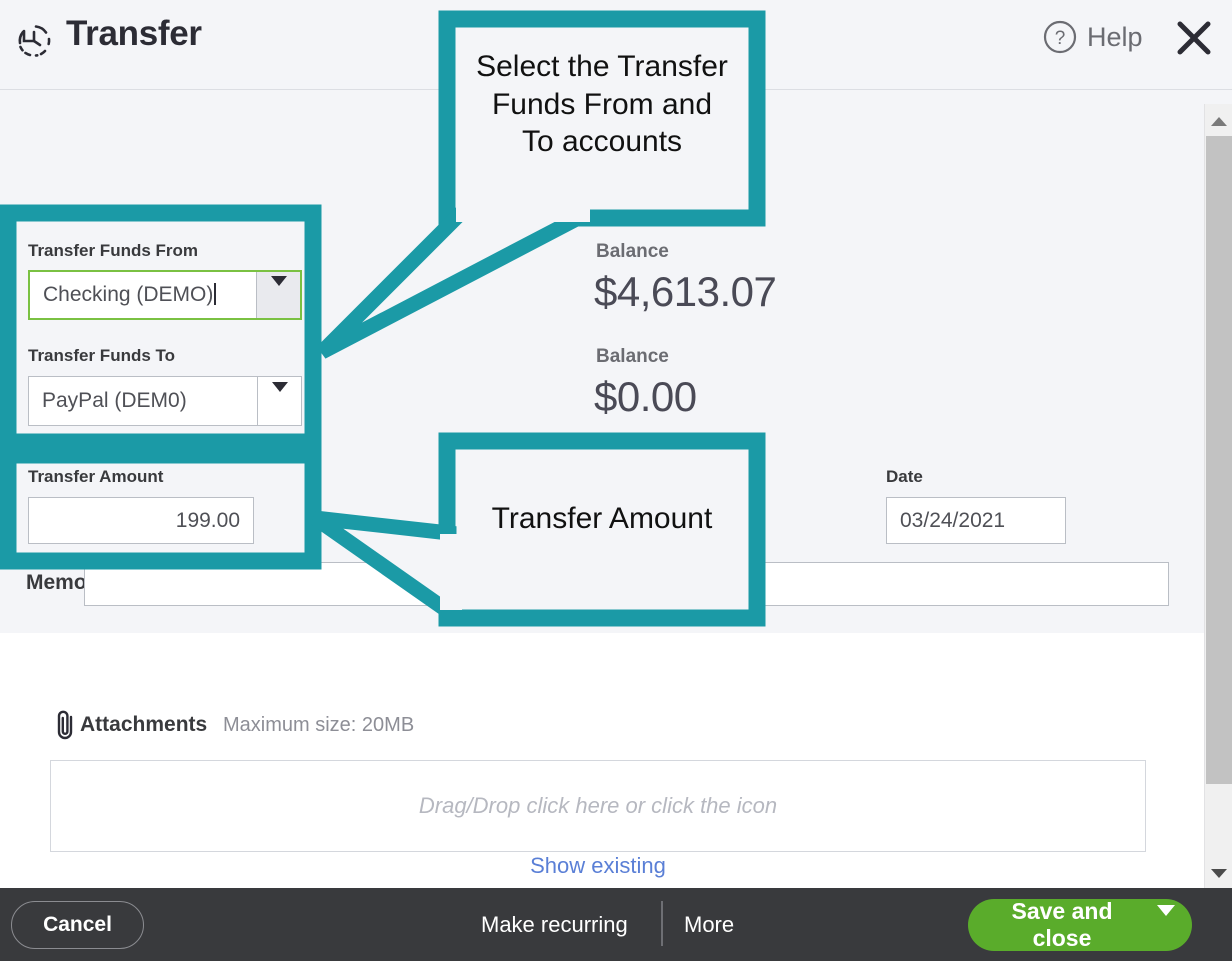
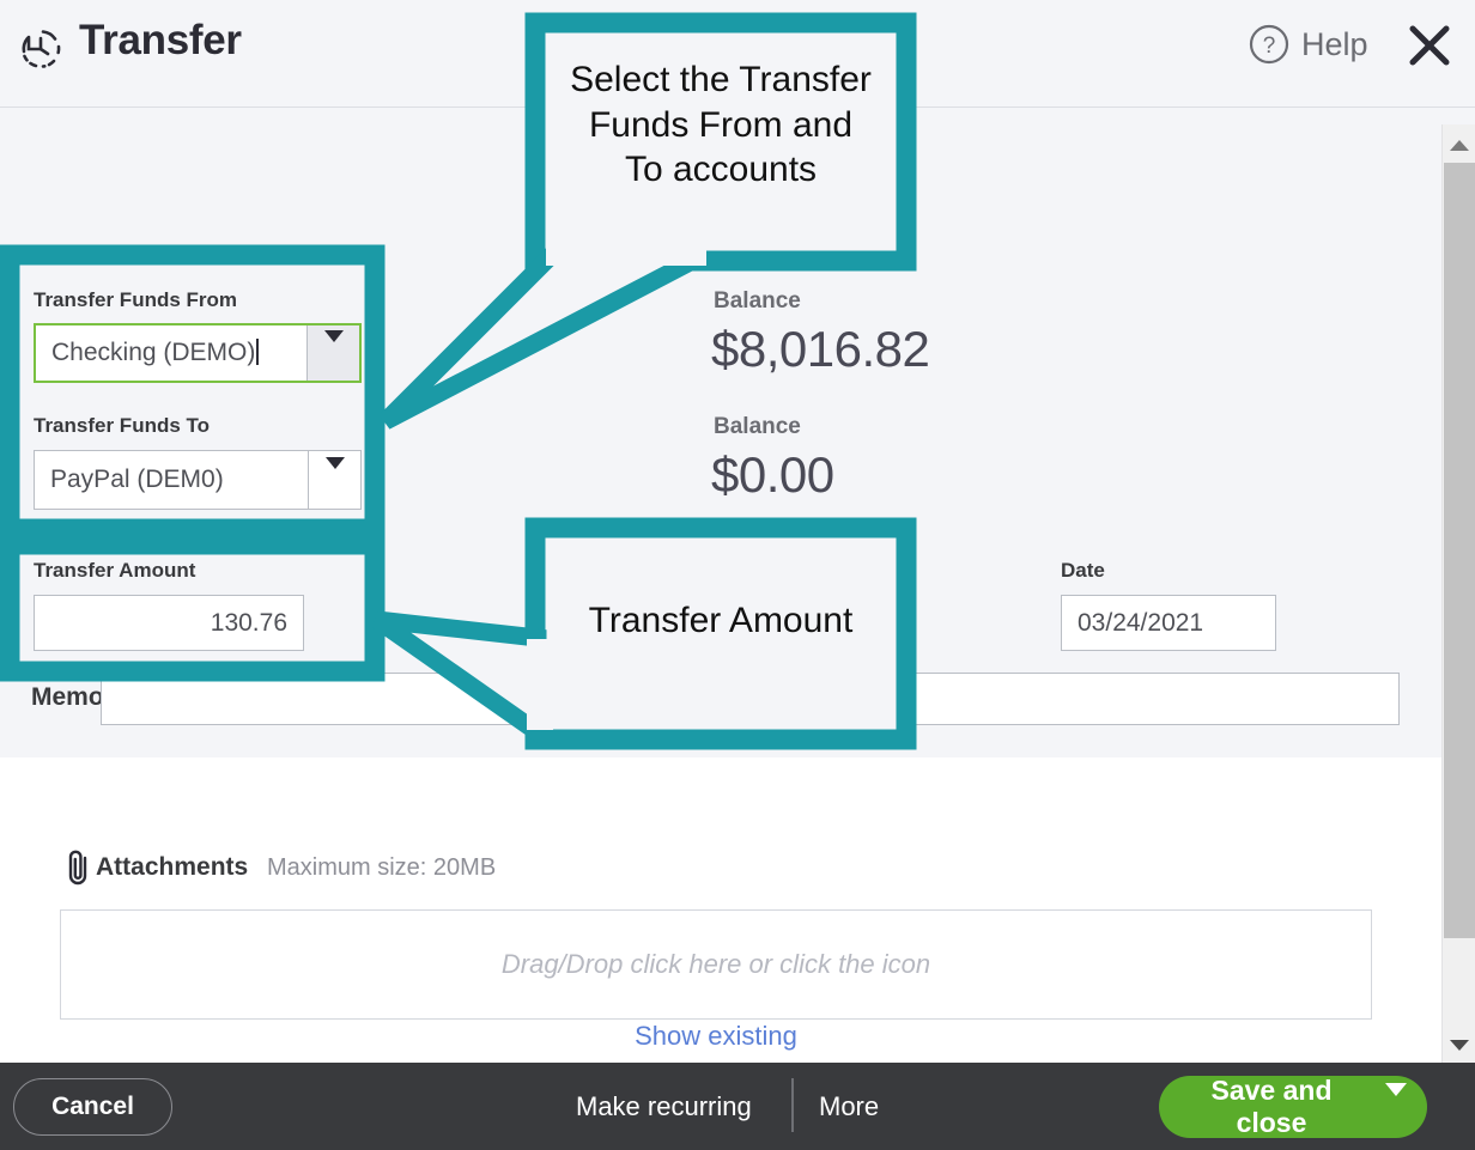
  Transfer
  ?
  Help
  Transfer Funds From
  Checking (DEMO)
  Balance
- $4,613.07
+ $8,016.82
  Transfer Funds To
  PayPal (DEM0)
  Balance
  $0.00
  Transfer Amount
- 199.00
+ 130.76
  Date
  03/24/2021
  Memo
  Attachments
  Maximum size: 20MB
  Drag/Drop click here or click the icon
  Show existing
  Cancel
  Make recurring
  More
  Save and close
  Select the Transfer
  Funds From and
  To accounts
  Transfer Amount
